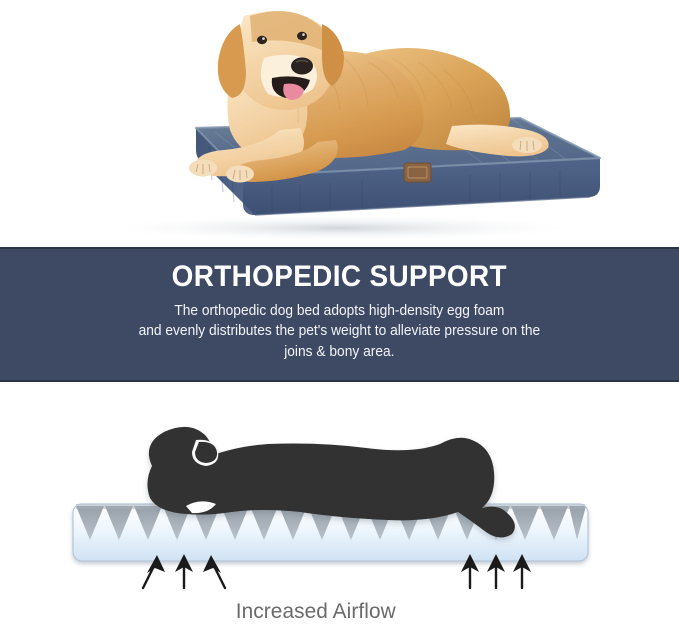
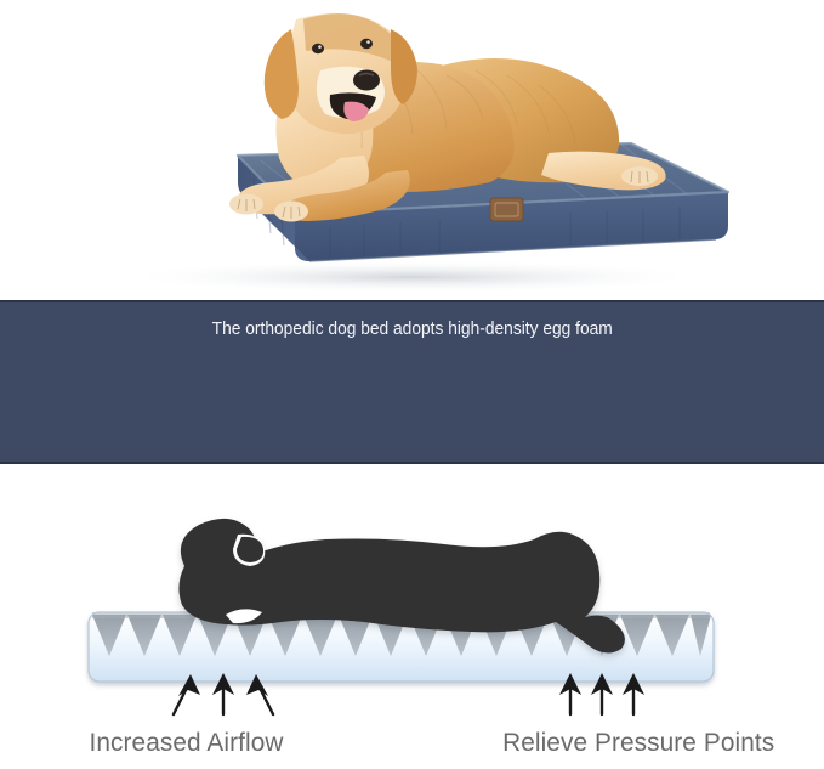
- ORTHOPEDIC SUPPORT
  The orthopedic dog bed adopts high-density egg foam
- and evenly distributes the pet's weight to alleviate pressure on the
- joins & bony area.
  Increased Airflow
+ Relieve Pressure Points
